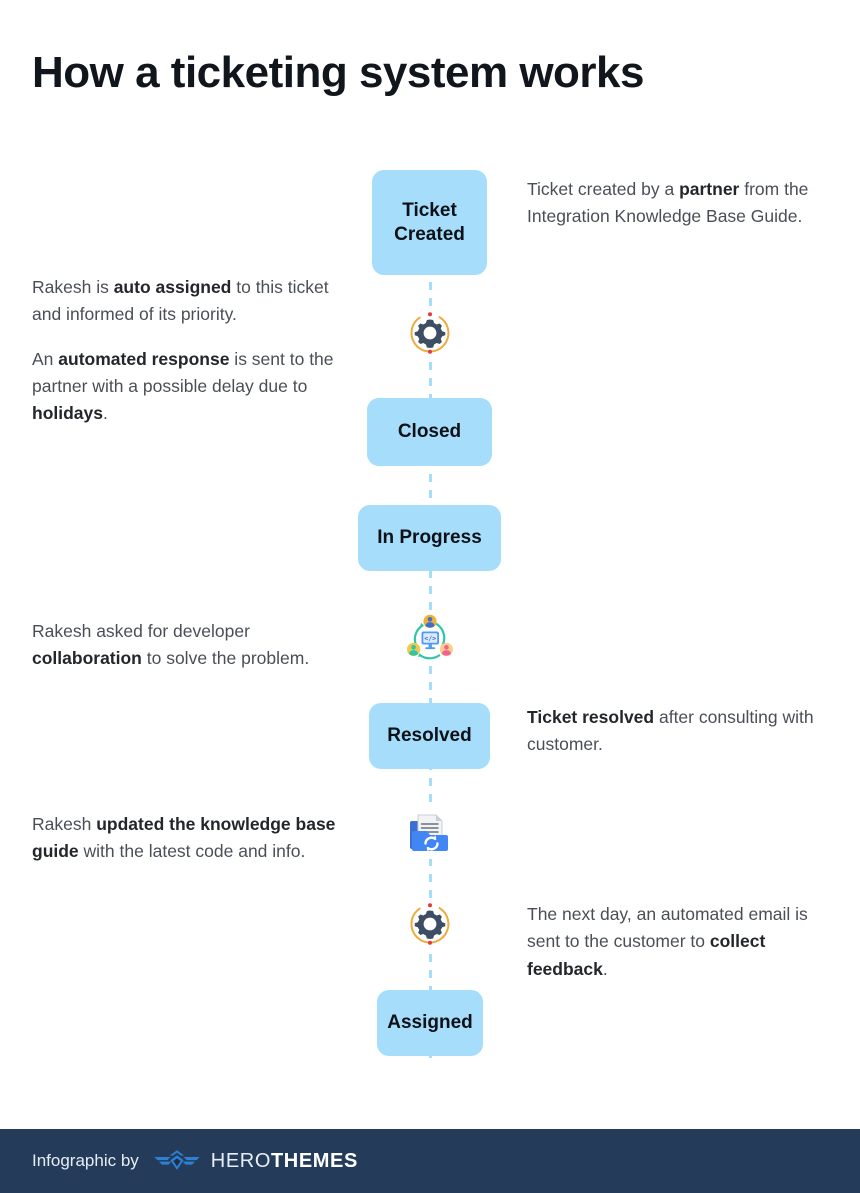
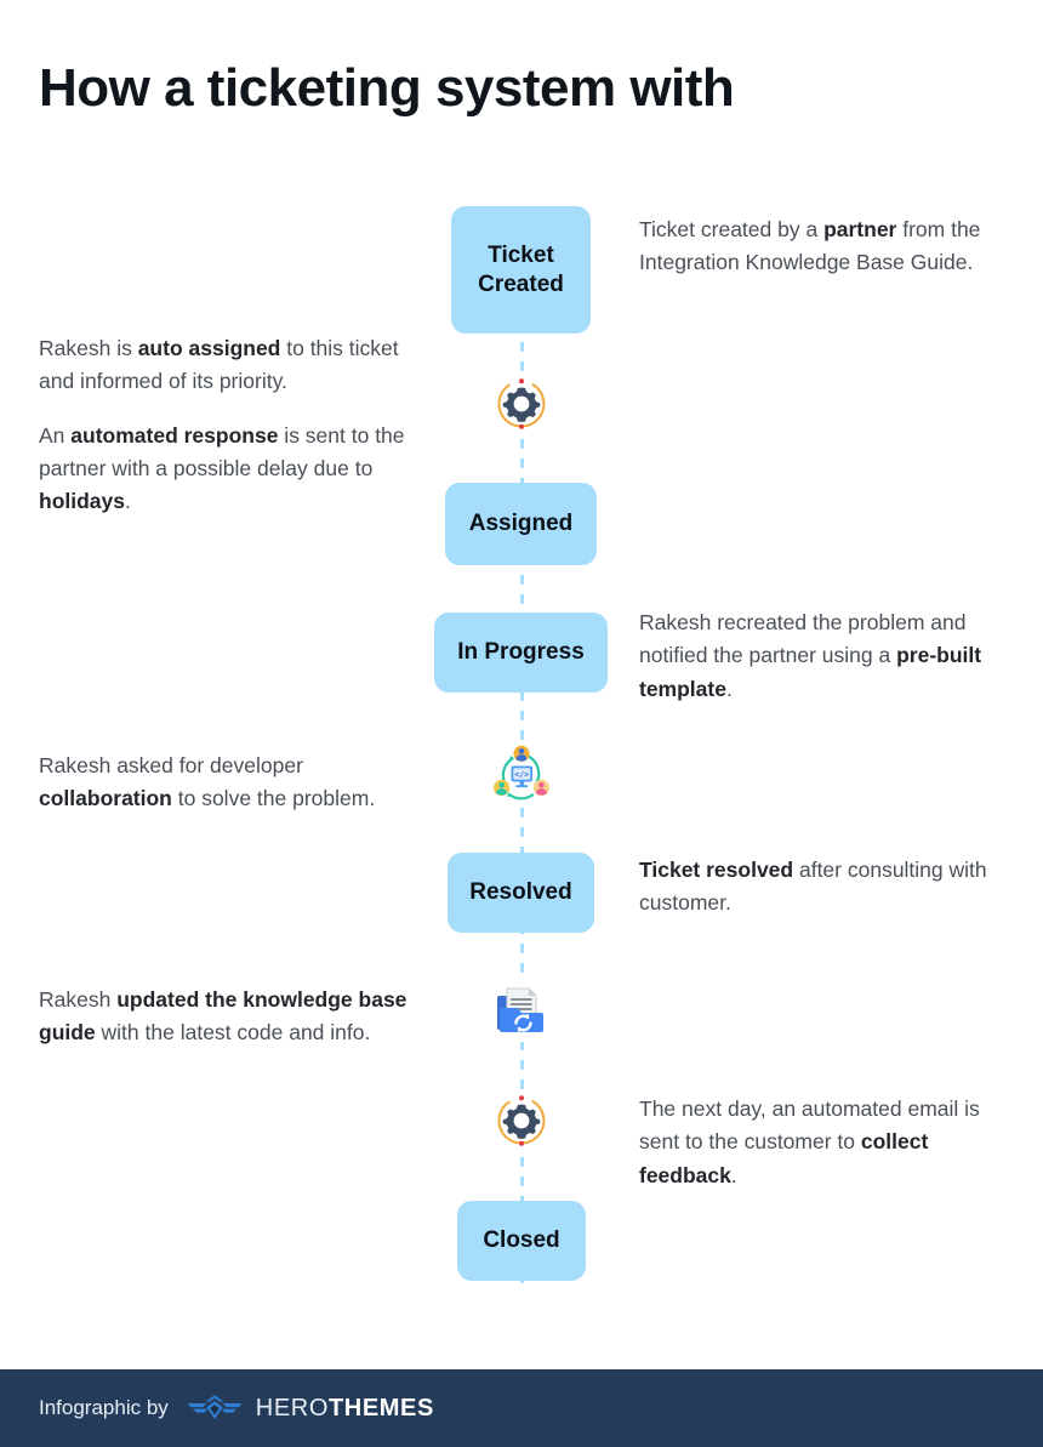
- How a ticketing system works
+ How a ticketing system with
  Ticket
  Created
  Ticket created by a partner from the Integration Knowledge Base Guide.
  Rakesh is auto assigned to this ticket and informed of its priority.
  An automated response is sent to the partner with a possible delay due to holidays.
- Closed
+ Assigned
  In Progress
+ Rakesh recreated the problem and notified the partner using a pre-built template.
  </>
  Rakesh asked for developer collaboration to solve the problem.
  Resolved
  Ticket resolved after consulting with customer.
  Rakesh updated the knowledge base guide with the latest code and info.
  The next day, an automated email is sent to the customer to collect feedback.
- Assigned
+ Closed
  Infographic by
  HEROTHEMES
